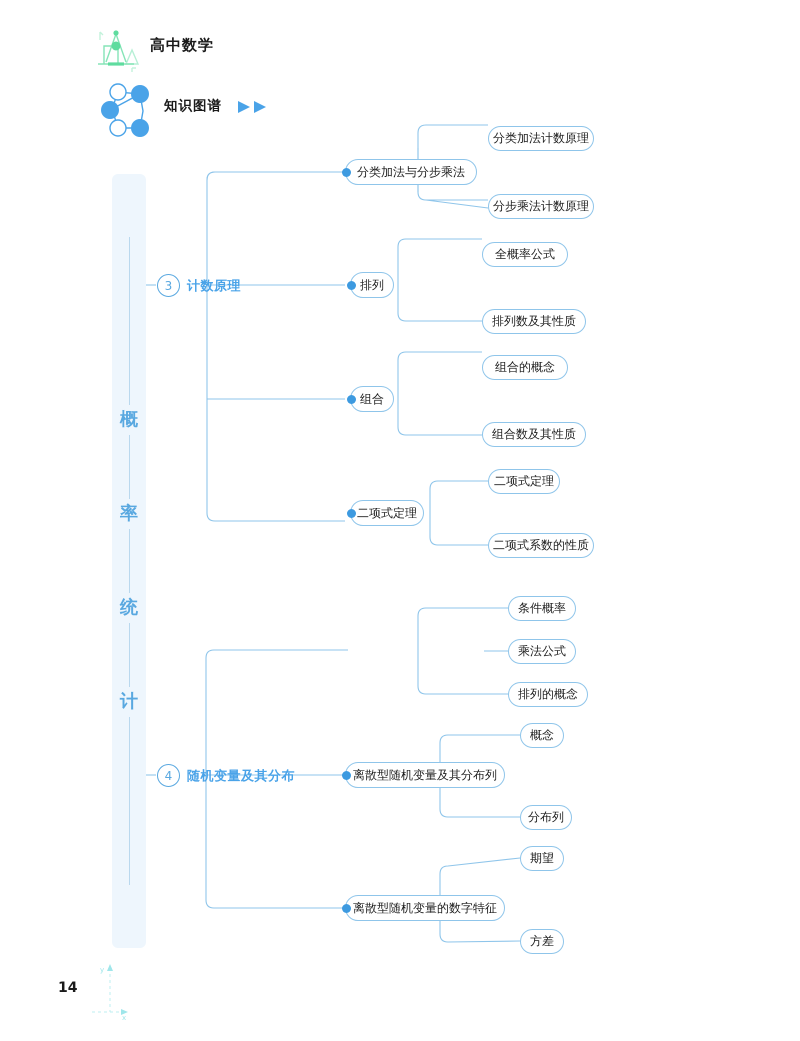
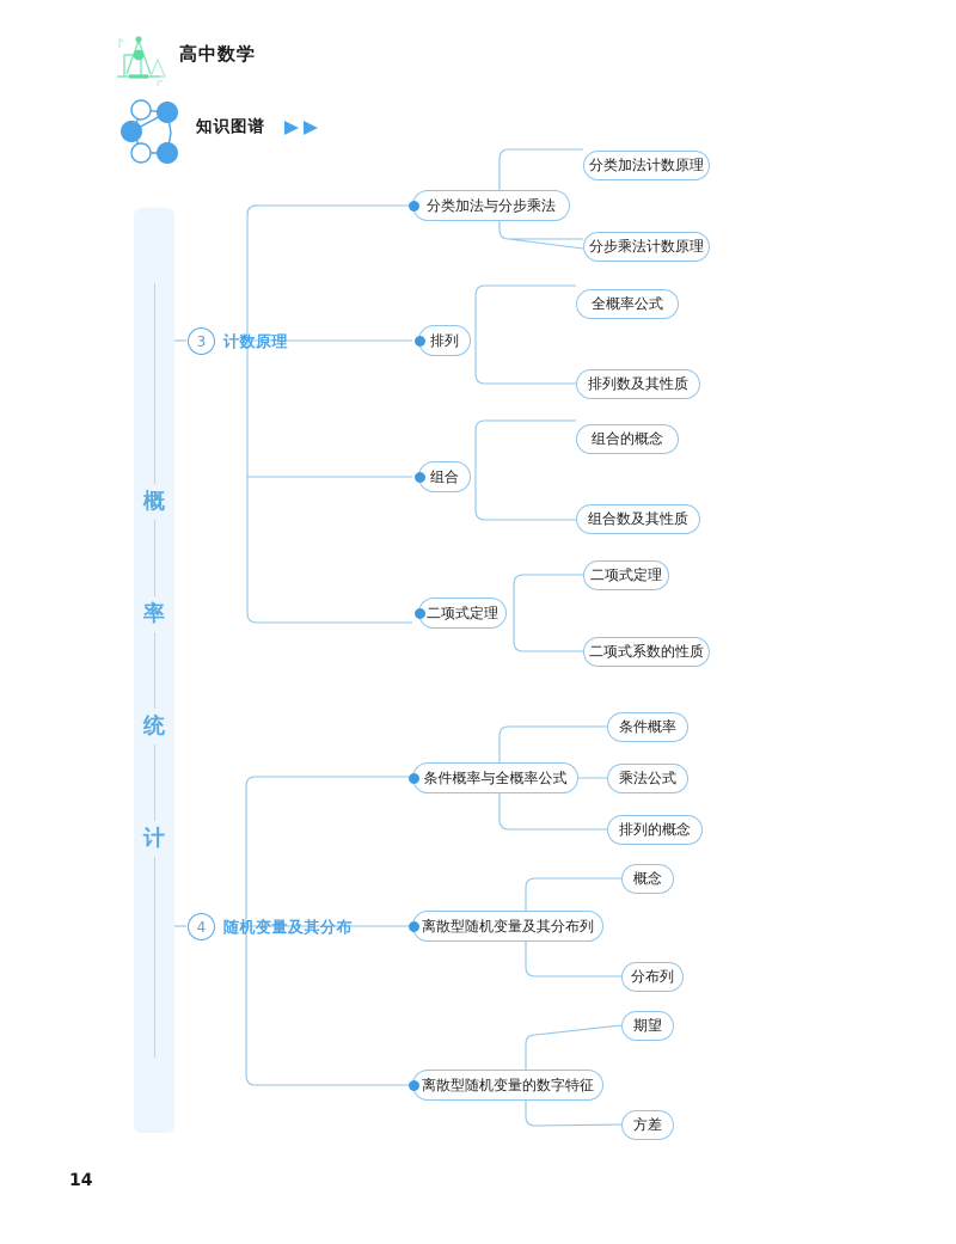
  高中数学
  知识图谱
  概
  率
  统
  计
  3
  计数原理
  4
  随机变量及其分布
  分类加法与分步乘法
  分类加法计数原理
  分步乘法计数原理
  排列
  全概率公式
  排列数及其性质
  组合
  组合的概念
  组合数及其性质
  二项式定理
  二项式定理
  二项式系数的性质
+ 条件概率与全概率公式
  条件概率
  乘法公式
  排列的概念
  离散型随机变量及其分布列
  概念
  分布列
  离散型随机变量的数字特征
  期望
  方差
  14
- y
- x
